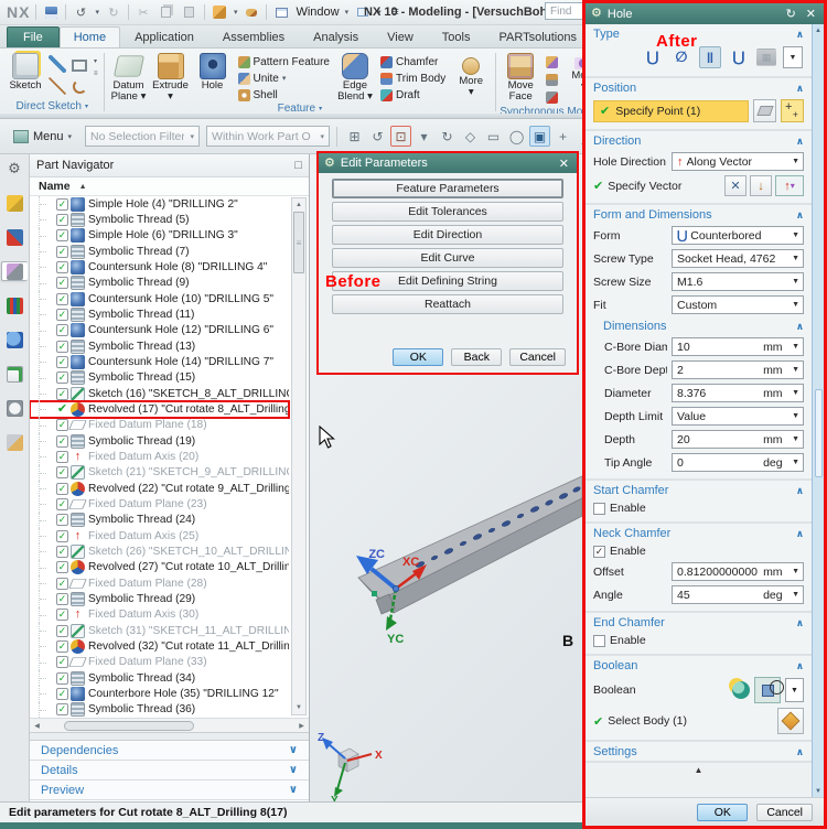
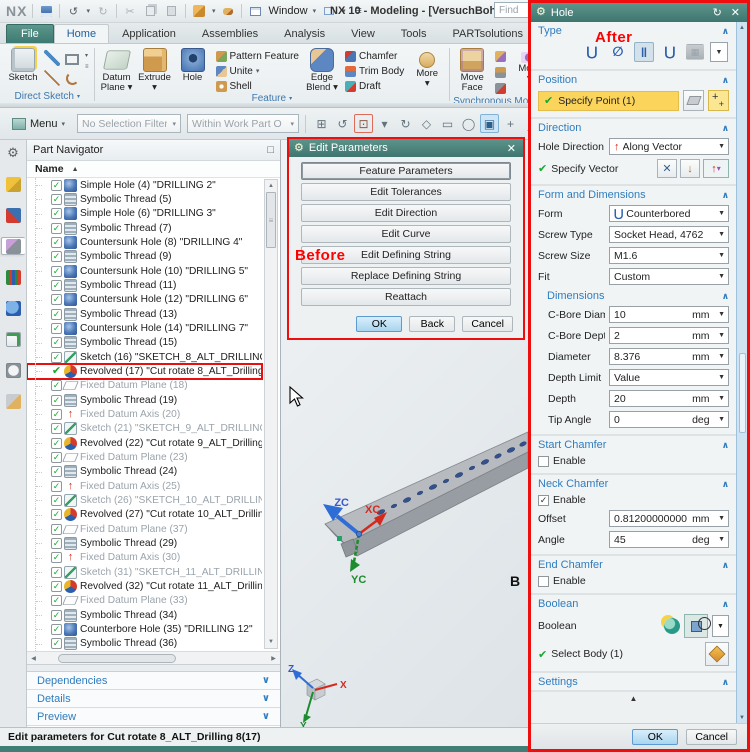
  NX
  ↺
  ↻
  ✂
  Window
  ≡
  File
  Home
  Application
  Assemblies
  Analysis
  View
  Tools
  PARTsolutions
  Find
  Sketch
  Direct Sketch
  Datum
  Plane ▾
  Extrude
  ▾
  Hole
  Pattern Feature
  Unite
  Shell
  Edge
  Blend ▾
  Chamfer
  Trim Body
  Draft
  More
  ▾
  Feature
  Move
  Face
  Synchronous Mo
  Menu
  No Selection Filter
  Within Work Part O
  ⊞
  ↺
  ⊡
  ▾
  ↻
  ◇
  ▭
  ◯
  ▣
  +
  ⚙
  Part Navigator
  □
  Name
  ≡
  ✓
  Simple Hole (4) "DRILLING 2"
  ✓
  Symbolic Thread (5)
  ✓
  Simple Hole (6) "DRILLING 3"
  ✓
  Symbolic Thread (7)
  ✓
  Countersunk Hole (8) "DRILLING 4"
  ✓
  Symbolic Thread (9)
  ✓
  Countersunk Hole (10) "DRILLING 5"
  ✓
  Symbolic Thread (11)
  ✓
  Countersunk Hole (12) "DRILLING 6"
  ✓
  Symbolic Thread (13)
  ✓
  Countersunk Hole (14) "DRILLING 7"
  ✓
  Symbolic Thread (15)
  ✓
  Sketch (16) "SKETCH_8_ALT_DRILLIN
  ✔
  Revolved (17) "Cut rotate 8_ALT_Drilling
  ✓
  Fixed Datum Plane (18)
  ✓
  Symbolic Thread (19)
  ✓
  ↑
  Fixed Datum Axis (20)
  ✓
  Sketch (21) "SKETCH_9_ALT_DRILLIN
  ✓
  Revolved (22) "Cut rotate 9_ALT_Drilling
  ✓
  Fixed Datum Plane (23)
  ✓
  Symbolic Thread (24)
  ✓
  ↑
  Fixed Datum Axis (25)
  ✓
  Sketch (26) "SKETCH_10_ALT_DRILLIN
  ✓
  Revolved (27) "Cut rotate 10_ALT_Drillin
  ✓
- Fixed Datum Plane (28)
+ Fixed Datum Plane (37)
  ✓
  Symbolic Thread (29)
  ✓
  ↑
  Fixed Datum Axis (30)
  ✓
  Sketch (31) "SKETCH_11_ALT_DRILLIN
  ✓
  Revolved (32) "Cut rotate 11_ALT_Drillin
  ✓
  Fixed Datum Plane (33)
  ✓
  Symbolic Thread (34)
  ✓
  Counterbore Hole (35) "DRILLING 12"
  ✓
  Symbolic Thread (36)
  Dependencies
  ∨
  Details
  ∨
  Preview
  ∨
  ZC
  XC
  YC
  Z
  X
  B
  ⚙
  Edit Parameters
  ✕
  Before
  Feature Parameters
  Edit Tolerances
  Edit Direction
  Edit Curve
  Edit Defining String
+ Replace Defining String
  Reattach
  OK
  Back
  Cancel
  Edit parameters for Cut rotate 8_ALT_Drilling 8(17)
  ⚙
  Hole
  ↻
  ✕
  After
  Type
  ∧
  ⋃
  ∅
  ‖
  ⋃
  ▦
  Position
  ∧
  ✔
  Specify Point (1)
  Direction
  ∧
  Hole Direction
  ↑
  Along Vector
  ✔
  Specify Vector
  ✕
  ↓
  ↑
  ▾
  Form and Dimensions
  ∧
  Form
  ⋃
  Counterbored
  Screw Type
  Socket Head, 4762
  Screw Size
  M1.6
  Fit
  Custom
  Dimensions
  ∧
  C-Bore Diam
  10
  mm
  C-Bore Dept
  2
  mm
  Diameter
  8.376
  mm
  Depth Limit
  Value
  Depth
  20
  mm
  Tip Angle
  0
  deg
  Start Chamfer
  ∧
  Enable
  Neck Chamfer
  ∧
  ✓
  Enable
  Offset
  0.81200000000
  mm
  Angle
  45
  deg
  End Chamfer
  ∧
  Enable
  Boolean
  ∧
  Boolean
  ✔
  Select Body (1)
  Settings
  ∧
  ▲
  OK
  Cancel
